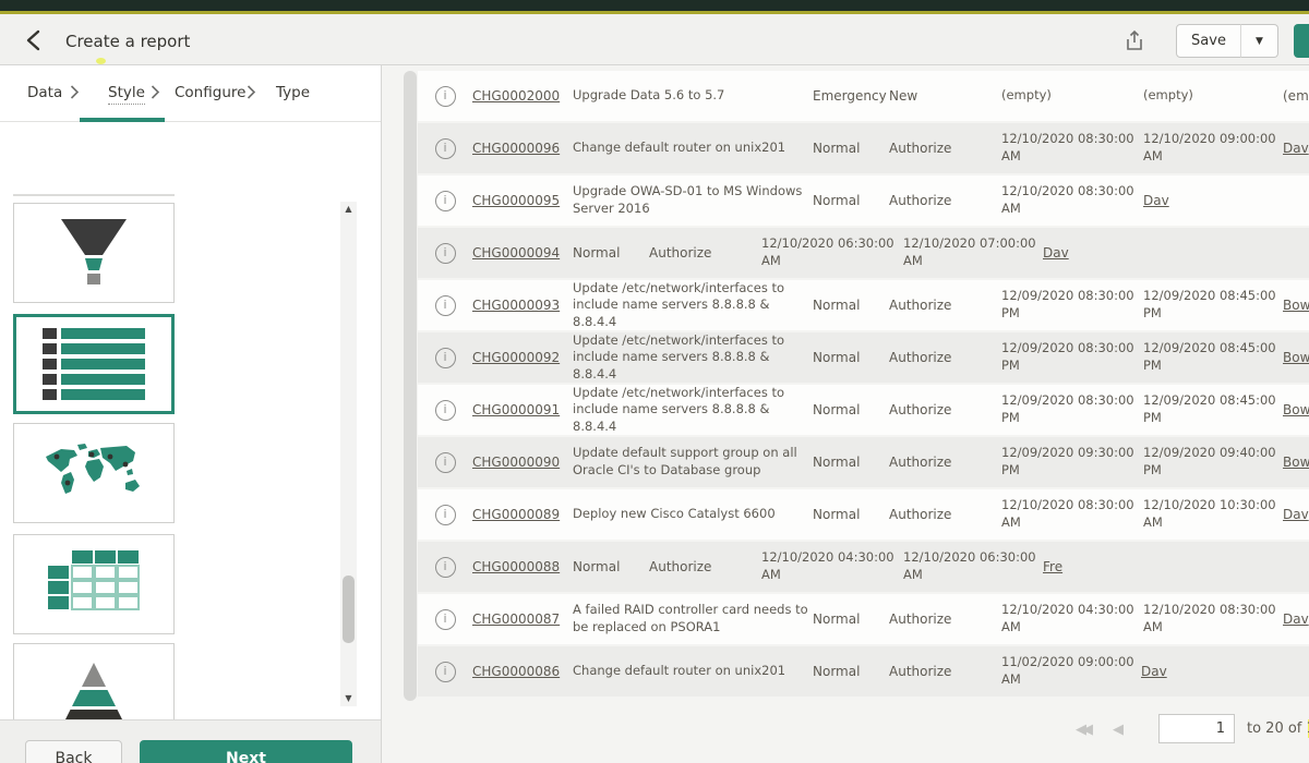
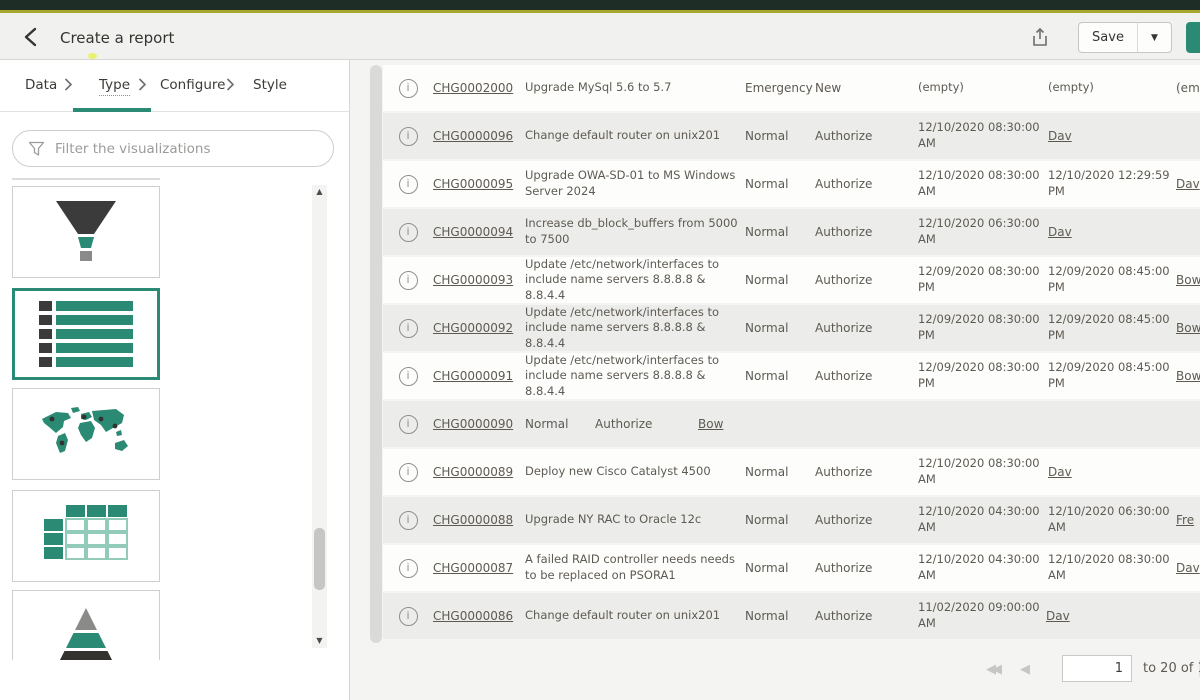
  Create a report
  Save
  ▼
  Data
- Style
+ Type
  Configure
- Type
+ Style
+ Filter the visualizations
  ▲
  ▼
- Back
- Next
  i
  CHG0002000
- Upgrade Data 5.6 to 5.7
+ Upgrade MySql 5.6 to 5.7
  Emergency
  New
  (empty)
  (empty)
  i
  CHG0000096
  Change default router on unix201
  Normal
  Authorize
  12/10/2020 08:30:00 AM
- 12/10/2020 09:00:00 AM
  Dav
  i
  CHG0000095
- Upgrade OWA-SD-01 to MS Windows Server 2016
+ Upgrade OWA-SD-01 to MS Windows Server 2024
  Normal
  Authorize
  12/10/2020 08:30:00 AM
+ 12/10/2020 12:29:59 PM
  Dav
  i
  CHG0000094
+ Increase db_block_buffers from 5000 to 7500
  Normal
  Authorize
  12/10/2020 06:30:00 AM
- 12/10/2020 07:00:00 AM
  Dav
  i
  CHG0000093
  Update /etc/network/interfaces to include name servers 8.8.8.8 & 8.8.4.4
  Normal
  Authorize
  12/09/2020 08:30:00 PM
  12/09/2020 08:45:00 PM
  Bow
  i
  CHG0000092
  Update /etc/network/interfaces to include name servers 8.8.8.8 & 8.8.4.4
  Normal
  Authorize
  12/09/2020 08:30:00 PM
  12/09/2020 08:45:00 PM
  Bow
  i
  CHG0000091
  Update /etc/network/interfaces to include name servers 8.8.8.8 & 8.8.4.4
  Normal
  Authorize
  12/09/2020 08:30:00 PM
  12/09/2020 08:45:00 PM
  Bow
  i
  CHG0000090
- Update default support group on all Oracle CI's to Database group
  Normal
  Authorize
- 12/09/2020 09:30:00 PM
- 12/09/2020 09:40:00 PM
  Bow
  i
  CHG0000089
- Deploy new Cisco Catalyst 6600
+ Deploy new Cisco Catalyst 4500
  Normal
  Authorize
  12/10/2020 08:30:00 AM
- 12/10/2020 10:30:00 AM
  Dav
  i
  CHG0000088
+ Upgrade NY RAC to Oracle 12c
  Normal
  Authorize
  12/10/2020 04:30:00 AM
  12/10/2020 06:30:00 AM
  Fre
  i
  CHG0000087
- A failed RAID controller card needs to be replaced on PSORA1
+ A failed RAID controller needs needs to be replaced on PSORA1
  Normal
  Authorize
  12/10/2020 04:30:00 AM
  12/10/2020 08:30:00 AM
  Dav
  i
  CHG0000086
  Change default router on unix201
  Normal
  Authorize
  11/02/2020 09:00:00 AM
  Dav
  ◀◀
  ◀
  1
